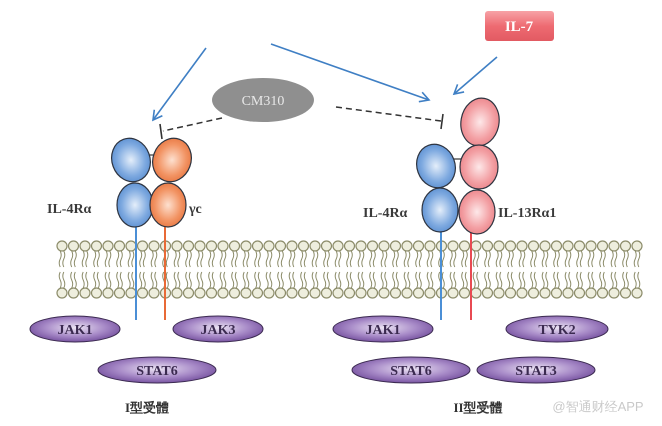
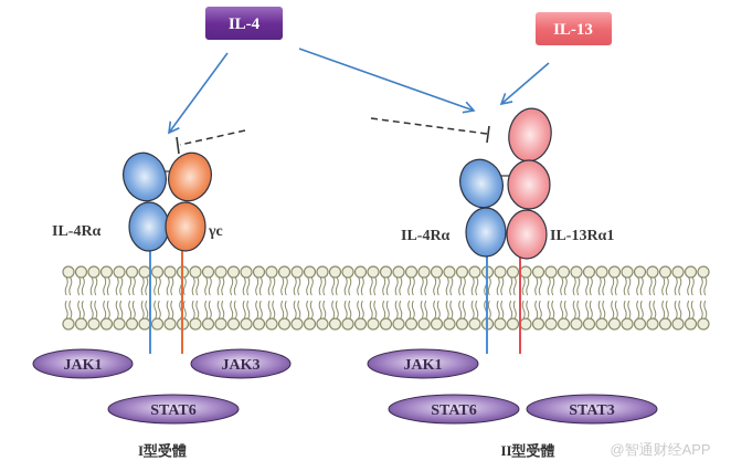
+ IL-4
- IL-7
+ IL-13
- CM310
  IL-4Rα
  γc
  IL-4Rα
  IL-13Rα1
  JAK1
  JAK3
  STAT6
  I型受體
  JAK1
- TYK2
  STAT6
  STAT3
  II型受體
  @智通财经APP
